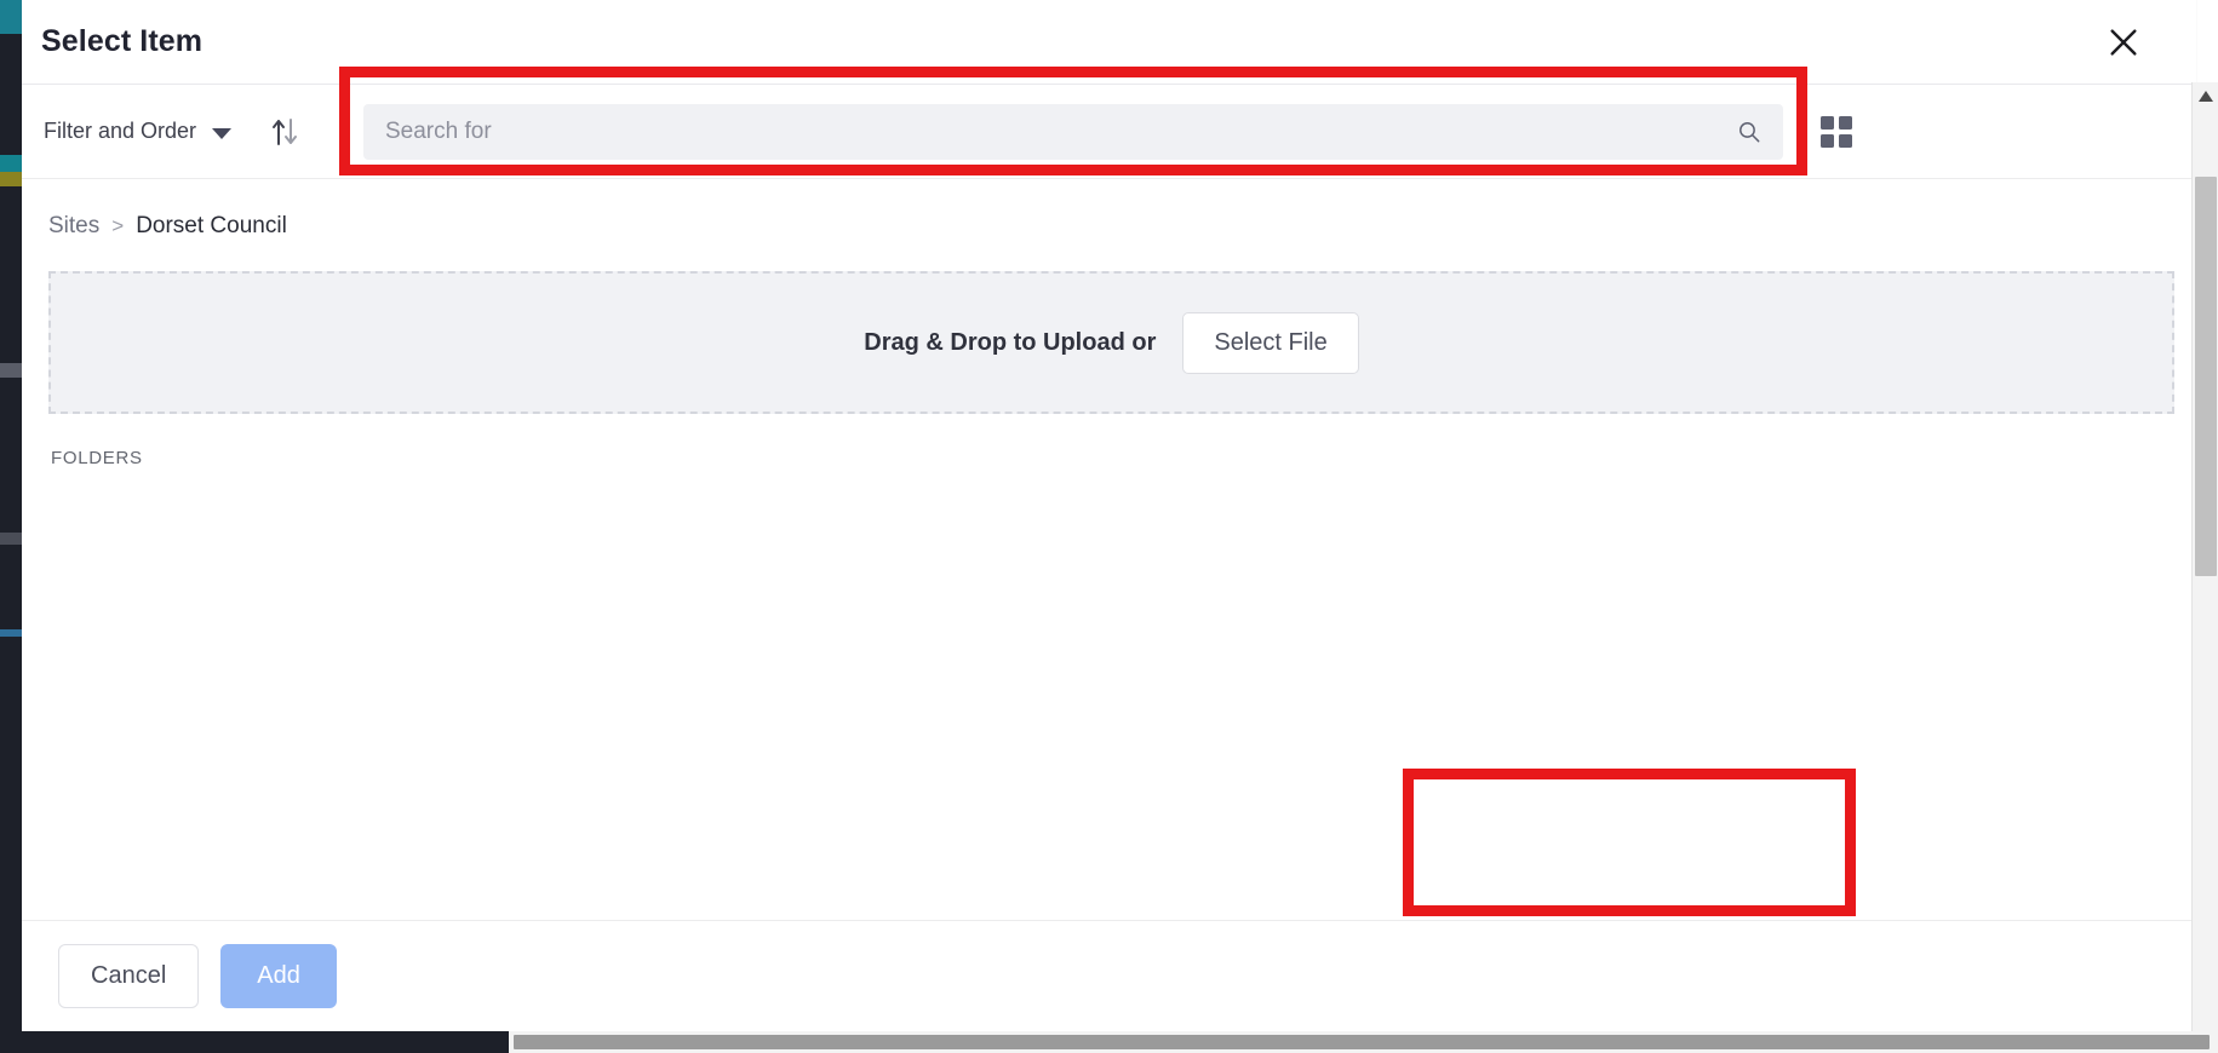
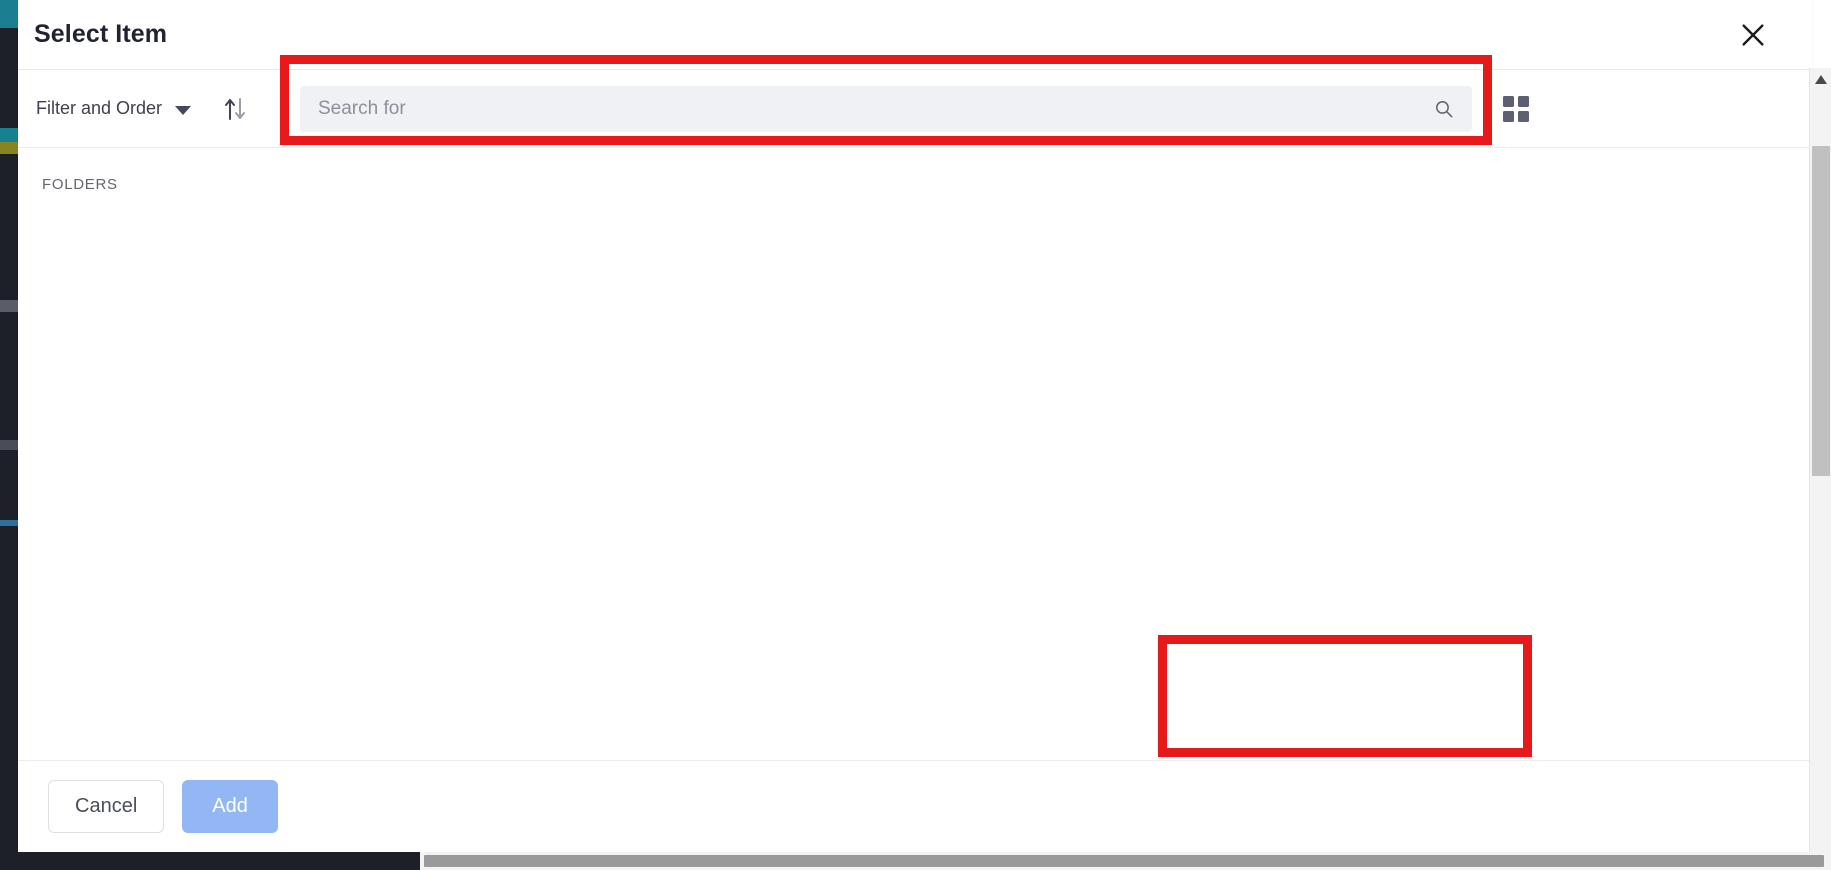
  Select Item
  Filter and Order
  Search for
- Sites
- >
- Dorset Council
- Drag & Drop to Upload or
- Select File
  FOLDERS
  Cancel
  Add
